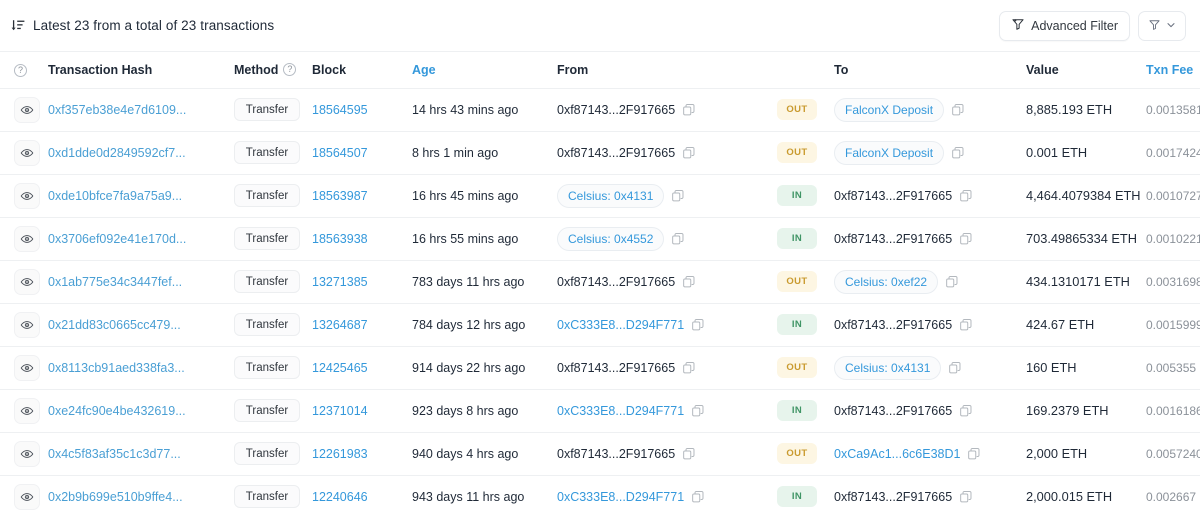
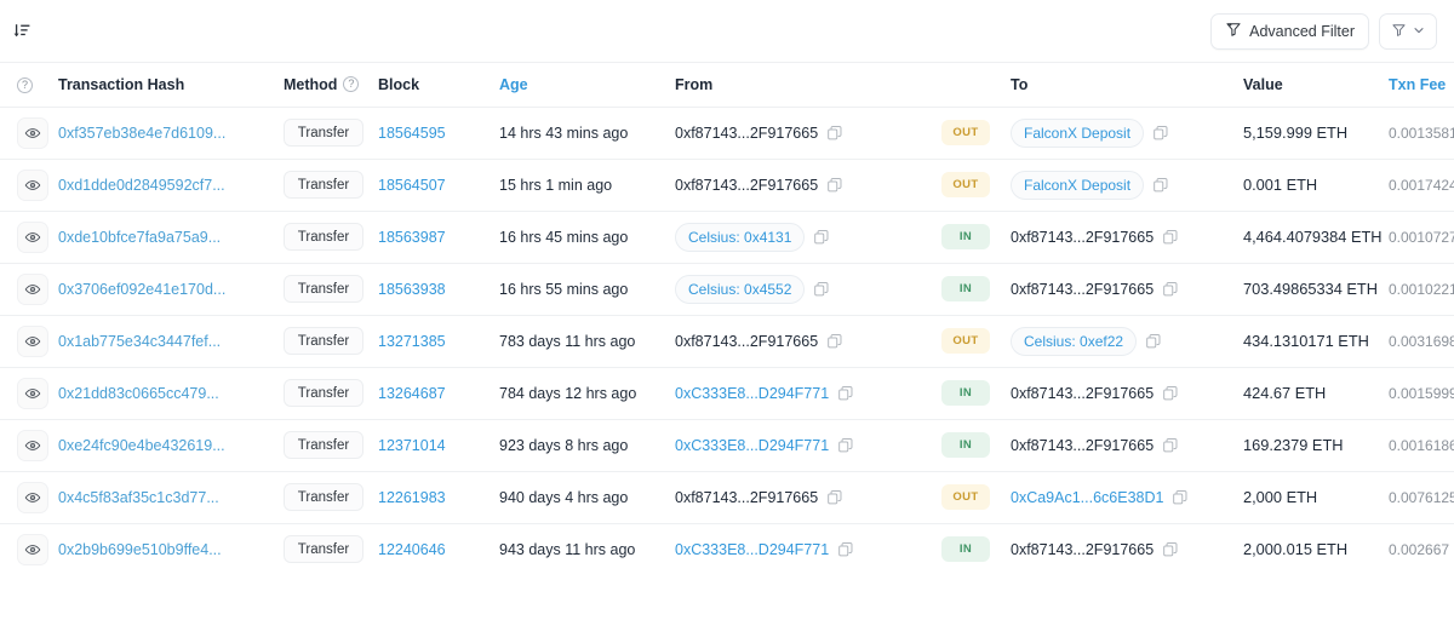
- Latest 23 from a total of 23 transactions
  Advanced Filter
  ?	Transaction Hash	Method ?	Block	Age	From		To	Value	Txn Fee
- 	0xf357eb38e4e7d6109...	Transfer	18564595	14 hrs 43 mins ago	0xf87143...2F917665	OUT	FalconX Deposit	8,885.193 ETH	0.0013581
+ 	0xf357eb38e4e7d6109...	Transfer	18564595	14 hrs 43 mins ago	0xf87143...2F917665	OUT	FalconX Deposit	5,159.999 ETH	0.0013581
- 	0xd1dde0d2849592cf7...	Transfer	18564507	8 hrs 1 min ago	0xf87143...2F917665	OUT	FalconX Deposit	0.001 ETH	0.0017424
+ 	0xd1dde0d2849592cf7...	Transfer	18564507	15 hrs 1 min ago	0xf87143...2F917665	OUT	FalconX Deposit	0.001 ETH	0.0017424
  	0xde10bfce7fa9a75a9...	Transfer	18563987	16 hrs 45 mins ago	Celsius: 0x4131	IN	0xf87143...2F917665	4,464.4079384 ETH	0.0010727
  	0x3706ef092e41e170d...	Transfer	18563938	16 hrs 55 mins ago	Celsius: 0x4552	IN	0xf87143...2F917665	703.49865334 ETH	0.0010221
  	0x1ab775e34c3447fef...	Transfer	13271385	783 days 11 hrs ago	0xf87143...2F917665	OUT	Celsius: 0xef22	434.1310171 ETH	0.0031698
  	0x21dd83c0665cc479...	Transfer	13264687	784 days 12 hrs ago	0xC333E8...D294F771	IN	0xf87143...2F917665	424.67 ETH	0.0015999
- 	0x8113cb91aed338fa3...	Transfer	12425465	914 days 22 hrs ago	0xf87143...2F917665	OUT	Celsius: 0x4131	160 ETH	0.005355
  	0xe24fc90e4be432619...	Transfer	12371014	923 days 8 hrs ago	0xC333E8...D294F771	IN	0xf87143...2F917665	169.2379 ETH	0.0016186
- 	0x4c5f83af35c1c3d77...	Transfer	12261983	940 days 4 hrs ago	0xf87143...2F917665	OUT	0xCa9Ac1...6c6E38D1	2,000 ETH	0.0057240
+ 	0x4c5f83af35c1c3d77...	Transfer	12261983	940 days 4 hrs ago	0xf87143...2F917665	OUT	0xCa9Ac1...6c6E38D1	2,000 ETH	0.0076125
  	0x2b9b699e510b9ffe4...	Transfer	12240646	943 days 11 hrs ago	0xC333E8...D294F771	IN	0xf87143...2F917665	2,000.015 ETH	0.002667
